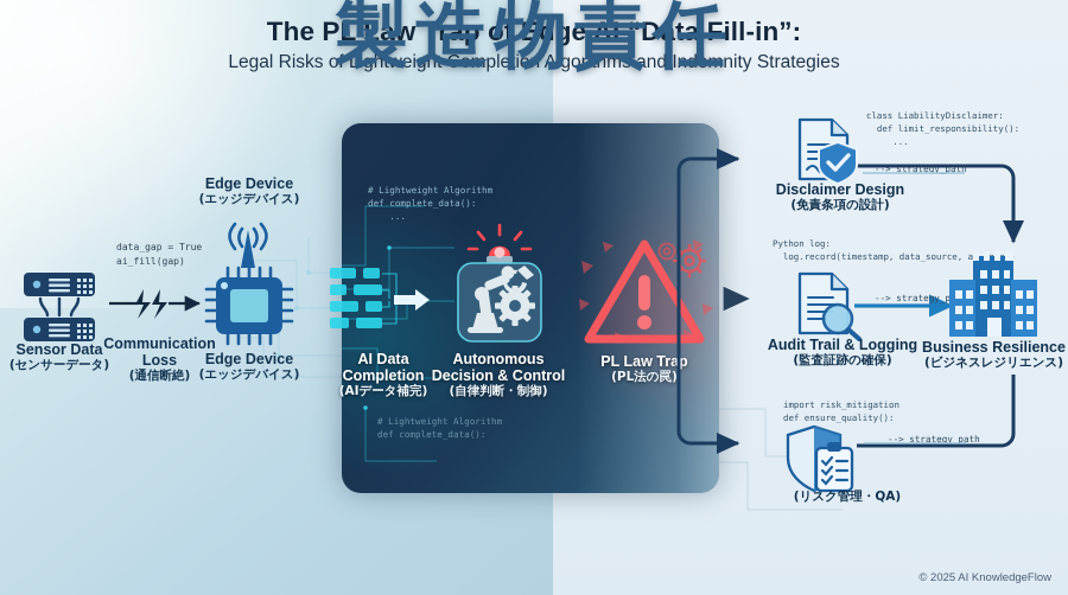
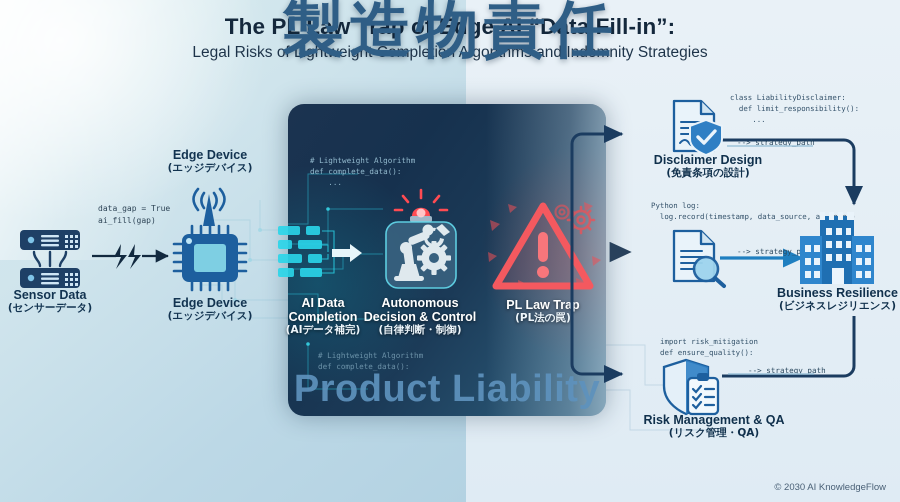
  The PL Law Trap of Edge AI “Data Fill-in”:
  Legal Risks of Lightweight Completion Algorithms and Indemnity Strategies
  製造物責任
+ Product Liability
  # Lightweight Algorithm
  def complete_data():
  ...
  # Lightweight Algorithm
  def complete_data():
  Sensor Data
  (センサーデータ)
  data_gap = True
  ai_fill(gap)
- Communication
- Loss
- (通信断絶)
  Edge Device
  (エッジデバイス)
  Edge Device
  (エッジデバイス)
  AI Data
  Completion
  (AIデータ補完)
  Autonomous
  Decision & Control
  (自律判断・制御)
  PL Law Trap
  (PL法の罠)
  class LiabilityDisclaimer:
  def limit_responsibility():
  ...
  --> strategy_path
  Disclaimer Design
  (免責条項の設計)
  Python log:
  log.record(timestamp, data_source, a
  --> strategy_p
- Audit Trail & Logging
- (監査証跡の確保)
  import risk_mitigation
  def ensure_quality():
  --> strategy_path
+ Risk Management & QA
  (リスク管理・QA)
  Business Resilience
  (ビジネスレジリエンス)
- © 2025 AI KnowledgeFlow
+ © 2030 AI KnowledgeFlow
